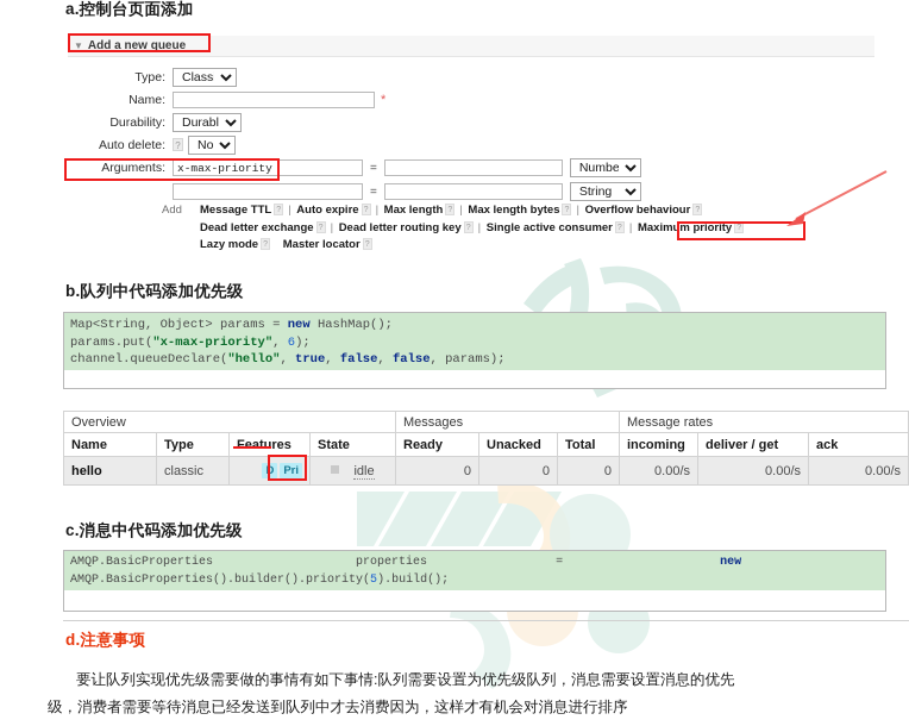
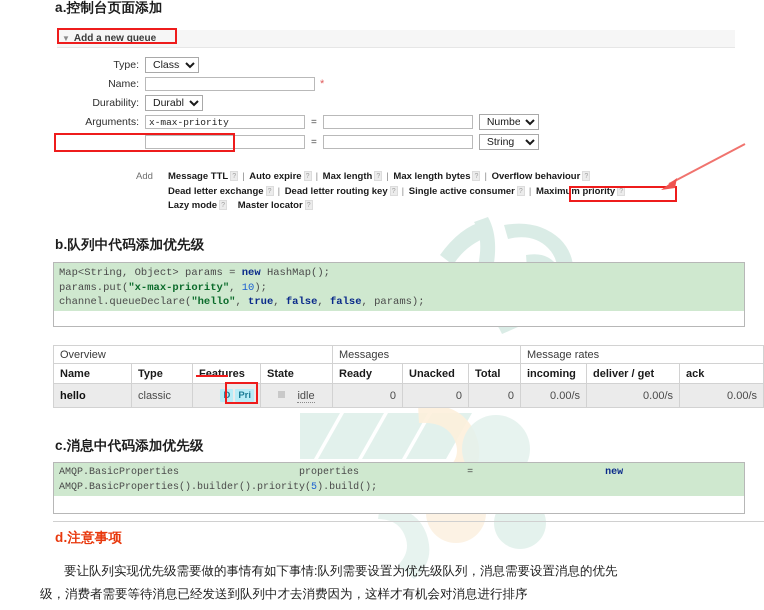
  a.控制台页面添加
  ▼
  Add a new queue
  Type:
  Class
  Name:
  *
  Durability:
  Durabl
- Auto delete:
- ?
- No
  Arguments:
  x-max-priority
  =
  Numbe
  =
  String
  Add
  Message TTL | Auto expire | Max length | Max length bytes | Overflow behaviour
  Dead letter exchange | Dead letter routing key | Single active consumer | Maximum priority
  Lazy mode Master locator
  b.队列中代码添加优先级
- Map<String, Object> params = new HashMap(); params.put("x-max-priority", 6); channel.queueDeclare("hello", true, false, false, params);
+ Map<String, Object> params = new HashMap(); params.put("x-max-priority", 10); channel.queueDeclare("hello", true, false, false, params);
  Overview	Messages	Message rates
  Name	Type	Features	State	Ready	Unacked	Total	incoming	deliver / get	ack
  hello	classic	D Pri	idle	0	0	0	0.00/s	0.00/s	0.00/s
  c.消息中代码添加优先级
  AMQP.BasicProperties properties = new AMQP.BasicProperties().builder().priority(5).build();
  d.注意事项
  要让队列实现优先级需要做的事情有如下事情:队列需要设置为优先级队列，消息需要设置消息的优先
  级，消费者需要等待消息已经发送到队列中才去消费因为，这样才有机会对消息进行排序
